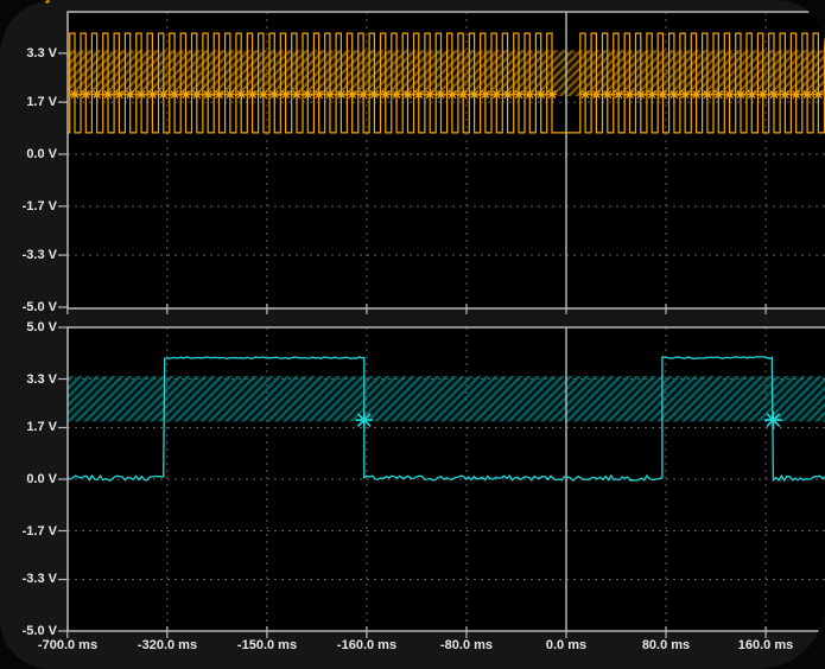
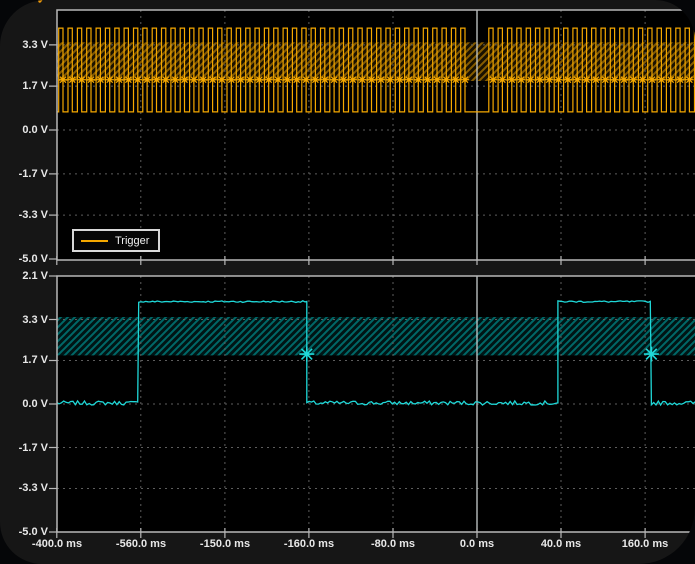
  3.3 V
  1.7 V
  0.0 V
  -1.7 V
  -3.3 V
  -5.0 V
- 5.0 V
+ 2.1 V
  3.3 V
  1.7 V
  0.0 V
  -1.7 V
  -3.3 V
  -5.0 V
- -700.0 ms
+ -400.0 ms
- -320.0 ms
+ -560.0 ms
  -150.0 ms
  -160.0 ms
  -80.0 ms
  0.0 ms
- 80.0 ms
+ 40.0 ms
  160.0 ms
+ Trigger
